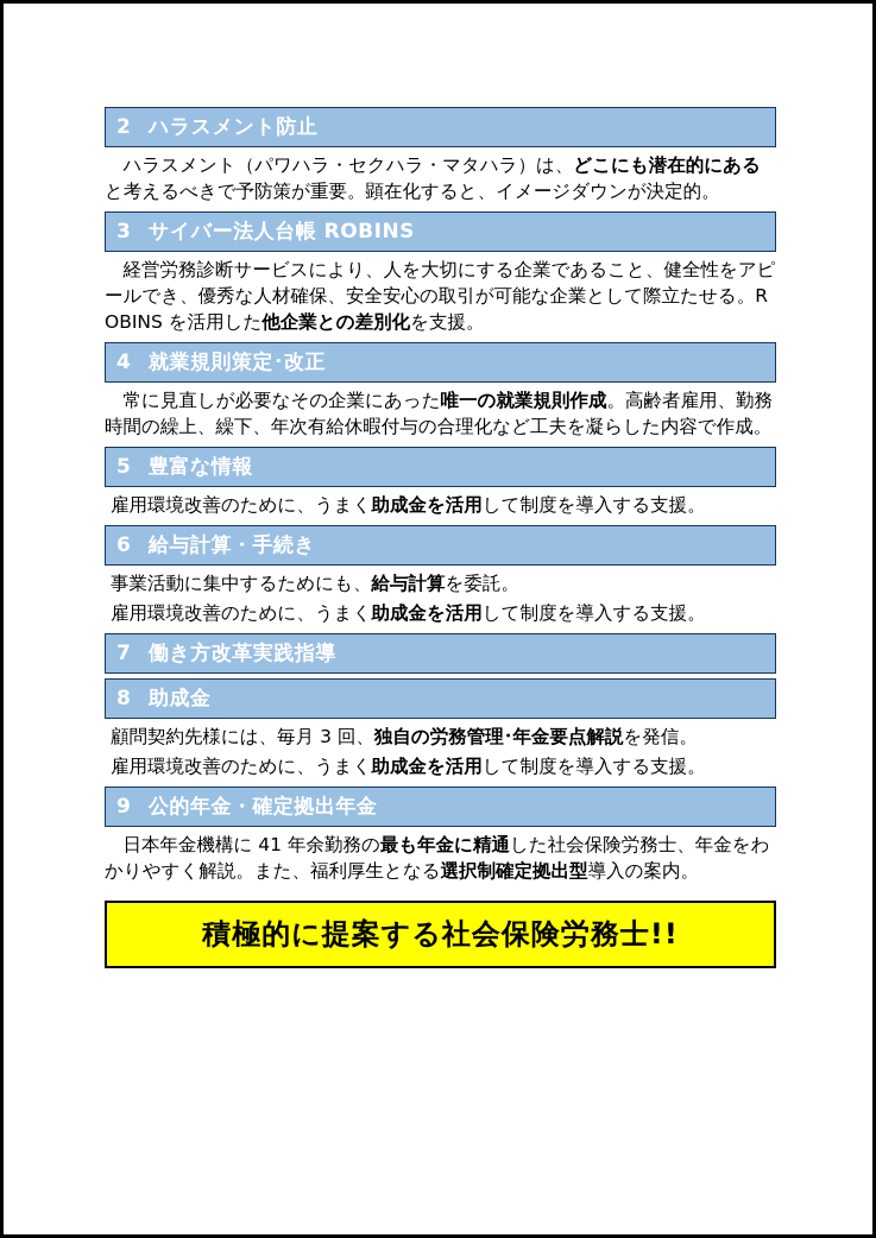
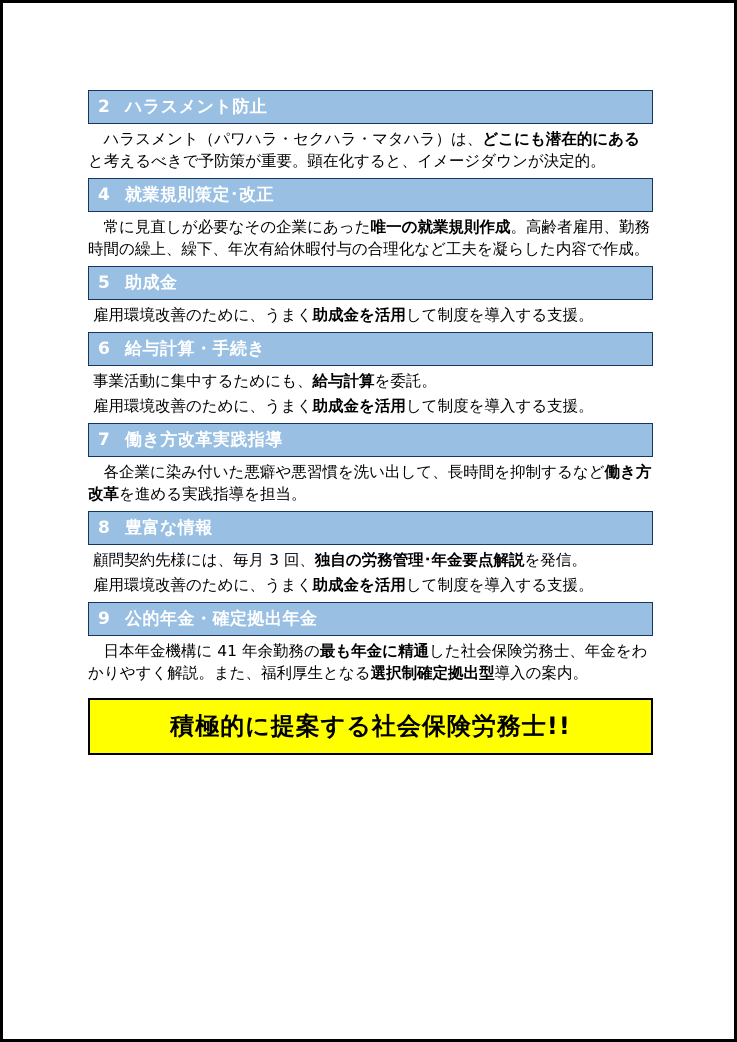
  2
  ハラスメント防止
  ハラスメント（パワハラ・セクハラ・マタハラ）は、どこにも潜在的にあると考えるべきで予防策が重要。顕在化すると、イメージダウンが決定的。
- 3
- サイバー法人台帳 ROBINS
- 経営労務診断サービスにより、人を大切にする企業であること、健全性をアピールでき、優秀な人材確保、安全安心の取引が可能な企業として際立たせる。ROBINS を活用した他企業との差別化を支援。
  4
  就業規則策定･改正
  常に見直しが必要なその企業にあった唯一の就業規則作成。高齢者雇用、勤務時間の繰上、繰下、年次有給休暇付与の合理化など工夫を凝らした内容で作成。
  5
- 豊富な情報
+ 助成金
  雇用環境改善のために、うまく助成金を活用して制度を導入する支援。
  6
  給与計算・手続き
  事業活動に集中するためにも、給与計算を委託。
  雇用環境改善のために、うまく助成金を活用して制度を導入する支援。
  7
  働き方改革実践指導
+ 各企業に染み付いた悪癖や悪習慣を洗い出して、長時間を抑制するなど働き方改革を進める実践指導を担当。
  8
- 助成金
+ 豊富な情報
  顧問契約先様には、毎月 3 回、独自の労務管理･年金要点解説を発信。
  雇用環境改善のために、うまく助成金を活用して制度を導入する支援。
  9
  公的年金・確定拠出年金
  日本年金機構に 41 年余勤務の最も年金に精通した社会保険労務士、年金をわかりやすく解説。また、福利厚生となる選択制確定拠出型導入の案内。
  積極的に提案する社会保険労務士!!
